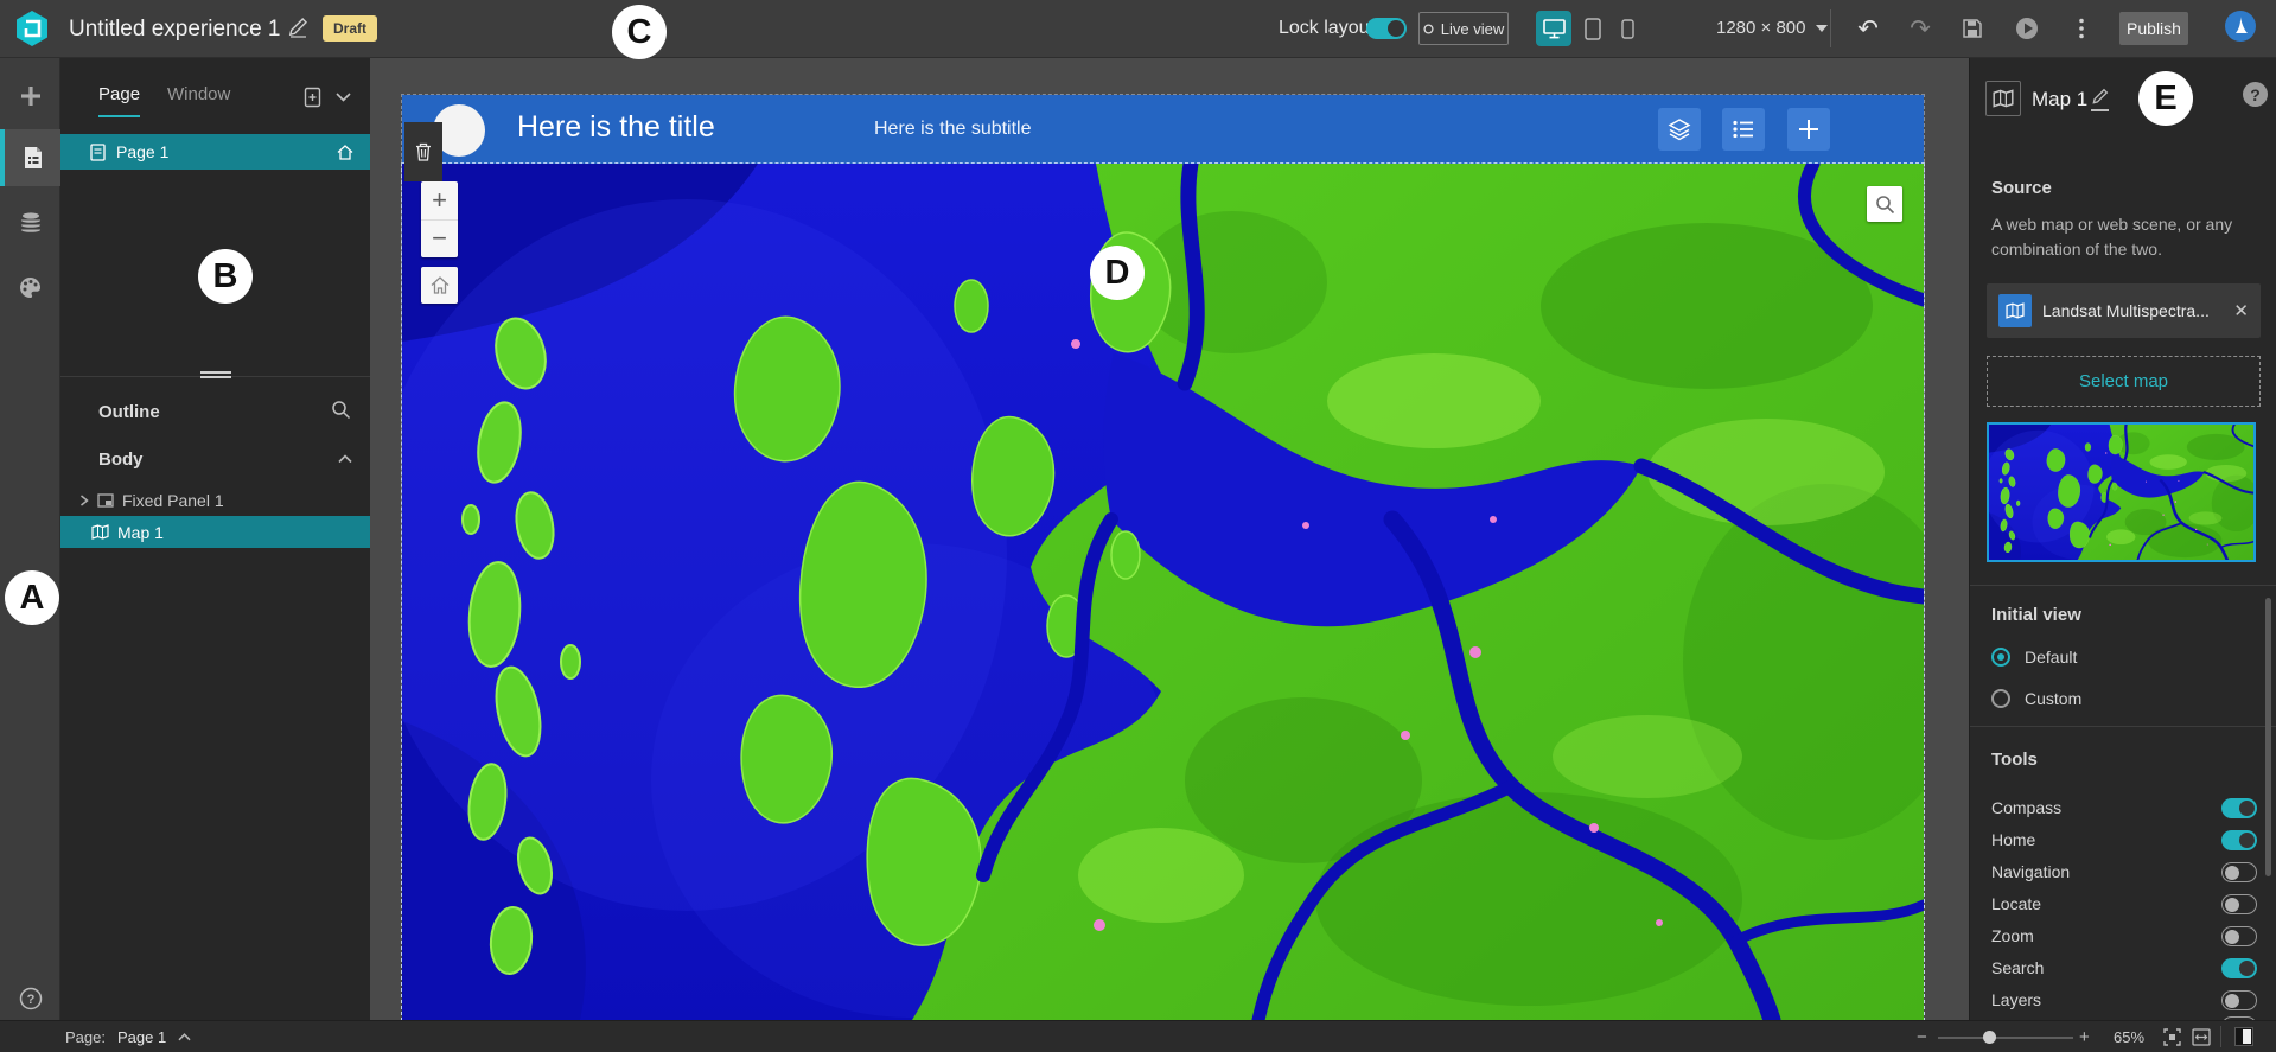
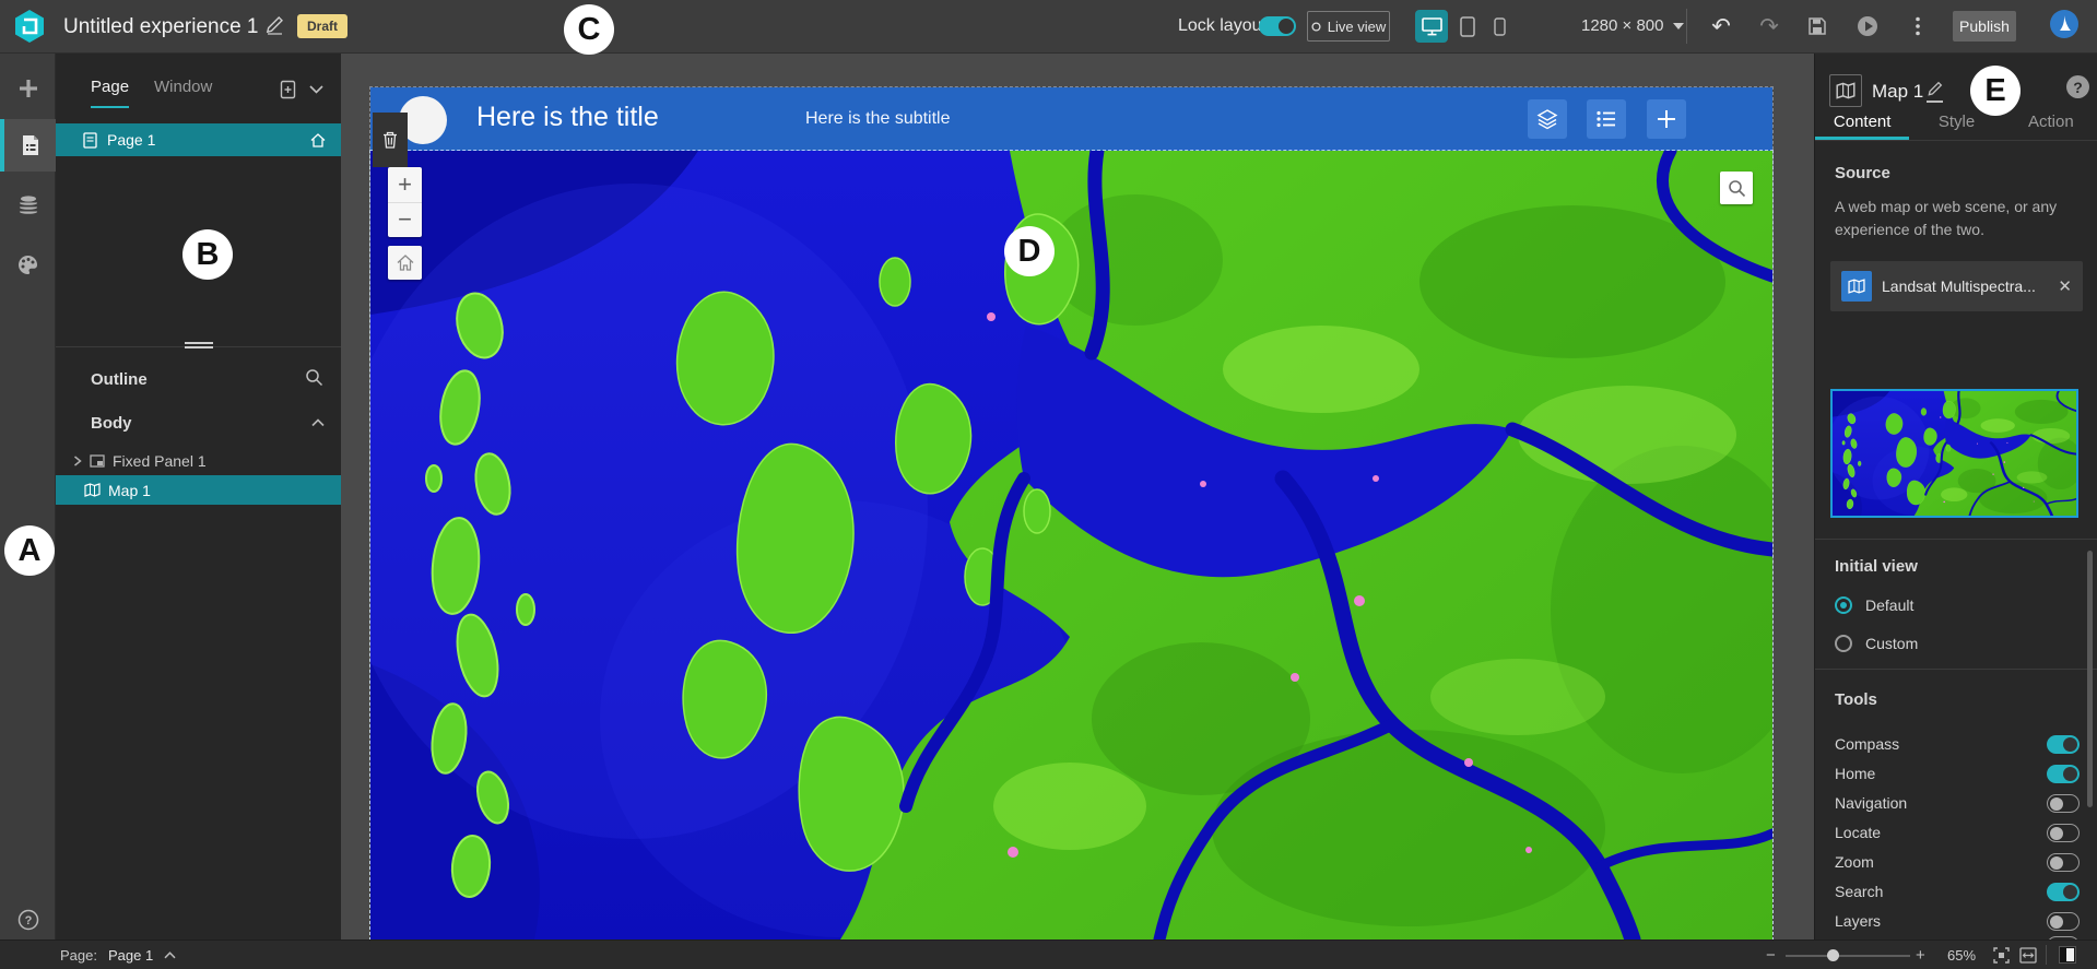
  Untitled experience 1
  Draft
  Lock layou
  Live view
  1280 × 800
  ↶
  ↷
  Publish
  ?
  Page
  Window
  Page 1
  Outline
  Body
  Fixed Panel 1
  Map 1
  Here is the title
  Here is the subtitle
  +
  −
  Map 1
  ?
+ Content
+ Style
+ Action
  Source
- A web map or web scene, or any combination of the two.
+ A web map or web scene, or any experience of the two.
  Landsat Multispectra...
  ✕
- Select map
  Initial view
  Default
  Custom
  Tools
  Compass
  Home
  Navigation
  Locate
  Zoom
  Search
  Layers
  Page:
  Page 1
  −
  +
  65%
  A
  B
  C
  D
  E
